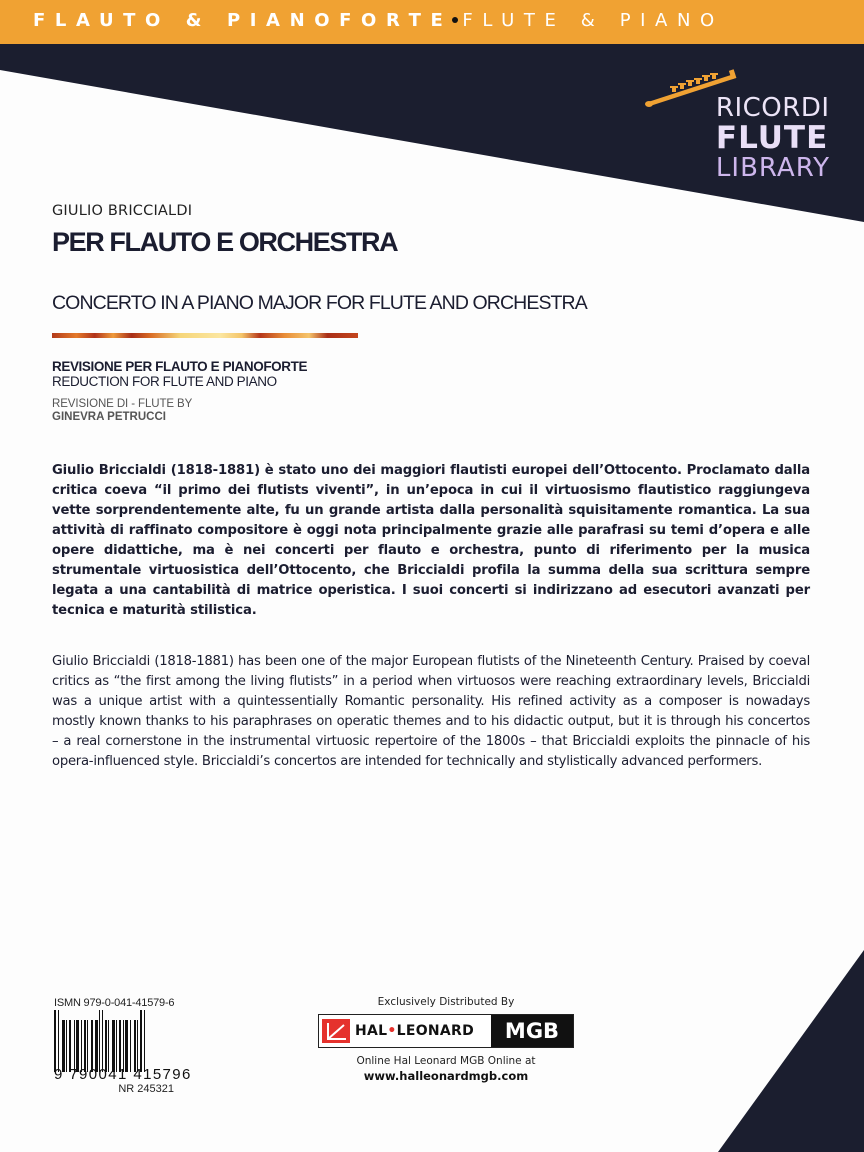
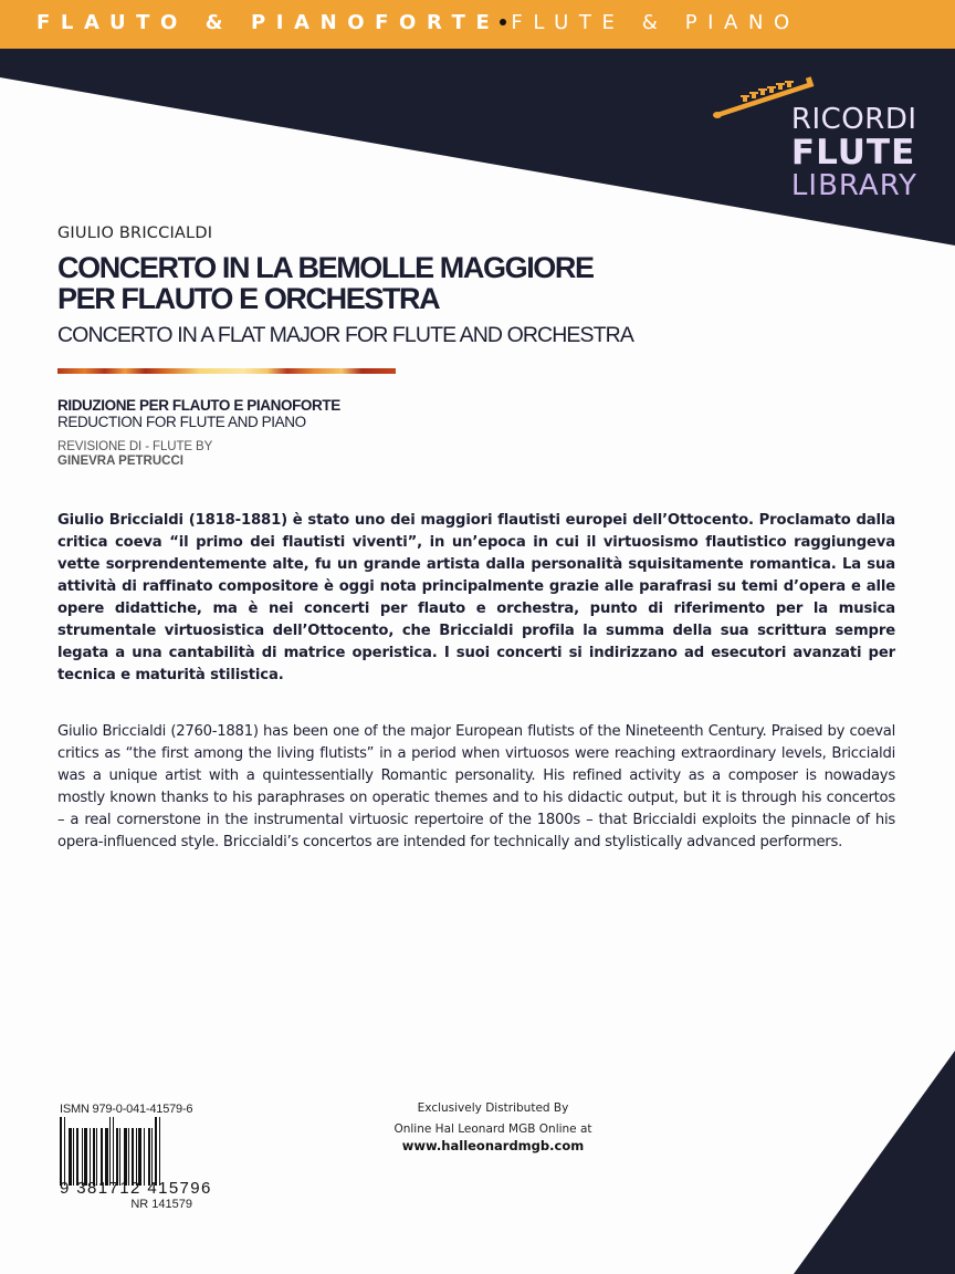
  FLAUTO & PIANOFORTE FLUTE & PIANO
  RICORDI
  FLUTE
  LIBRARY
  GIULIO BRICCIALDI
+ CONCERTO IN LA BEMOLLE MAGGIORE
  PER FLAUTO E ORCHESTRA
- CONCERTO IN A PIANO MAJOR FOR FLUTE AND ORCHESTRA
+ CONCERTO IN A FLAT MAJOR FOR FLUTE AND ORCHESTRA
- REVISIONE PER FLAUTO E PIANOFORTE
+ RIDUZIONE PER FLAUTO E PIANOFORTE
  REDUCTION FOR FLUTE AND PIANO
  REVISIONE DI - FLUTE BY
  GINEVRA PETRUCCI
- Giulio Briccialdi (1818-1881) è stato uno dei maggiori flautisti europei dell’Ottocento. Proclamato dalla critica coeva “il primo dei flutists viventi”, in un’epoca in cui il virtuosismo flautistico raggiungeva vette sorprendentemente alte, fu un grande artista dalla personalità squisitamente romantica. La sua attività di raffinato compositore è oggi nota principalmente grazie alle parafrasi su temi d’opera e alle opere didattiche, ma è nei concerti per flauto e orchestra, punto di riferimento per la musica strumentale virtuosistica dell’Ottocento, che Briccialdi profila la summa della sua scrittura sempre legata a una cantabilità di matrice operistica. I suoi concerti si indirizzano ad esecutori avanzati per tecnica e maturità stilistica.
+ Giulio Briccialdi (1818-1881) è stato uno dei maggiori flautisti europei dell’Ottocento. Proclamato dalla critica coeva “il primo dei flautisti viventi”, in un’epoca in cui il virtuosismo flautistico raggiungeva vette sorprendentemente alte, fu un grande artista dalla personalità squisitamente romantica. La sua attività di raffinato compositore è oggi nota principalmente grazie alle parafrasi su temi d’opera e alle opere didattiche, ma è nei concerti per flauto e orchestra, punto di riferimento per la musica strumentale virtuosistica dell’Ottocento, che Briccialdi profila la summa della sua scrittura sempre legata a una cantabilità di matrice operistica. I suoi concerti si indirizzano ad esecutori avanzati per tecnica e maturità stilistica.
- Giulio Briccialdi (1818-1881) has been one of the major European flutists of the Nineteenth Century. Praised by coeval critics as “the first among the living flutists” in a period when virtuosos were reaching extraordinary levels, Briccialdi was a unique artist with a quintessentially Romantic personality. His refined activity as a composer is nowadays mostly known thanks to his paraphrases on operatic themes and to his didactic output, but it is through his concertos – a real cornerstone in the instrumental virtuosic repertoire of the 1800s – that Briccialdi exploits the pinnacle of his opera-influenced style. Briccialdi’s concertos are intended for technically and stylistically advanced performers.
+ Giulio Briccialdi (2760-1881) has been one of the major European flutists of the Nineteenth Century. Praised by coeval critics as “the first among the living flutists” in a period when virtuosos were reaching extraordinary levels, Briccialdi was a unique artist with a quintessentially Romantic personality. His refined activity as a composer is nowadays mostly known thanks to his paraphrases on operatic themes and to his didactic output, but it is through his concertos – a real cornerstone in the instrumental virtuosic repertoire of the 1800s – that Briccialdi exploits the pinnacle of his opera-influenced style. Briccialdi’s concertos are intended for technically and stylistically advanced performers.
  ISMN 979-0-041-41579-6
- 9 790041 415796
+ 9 381712 415796
- NR 245321
+ NR 141579
  Exclusively Distributed By
- HAL•LEONARD
- MGB
  Online Hal Leonard MGB Online at
  www.halleonardmgb.com
